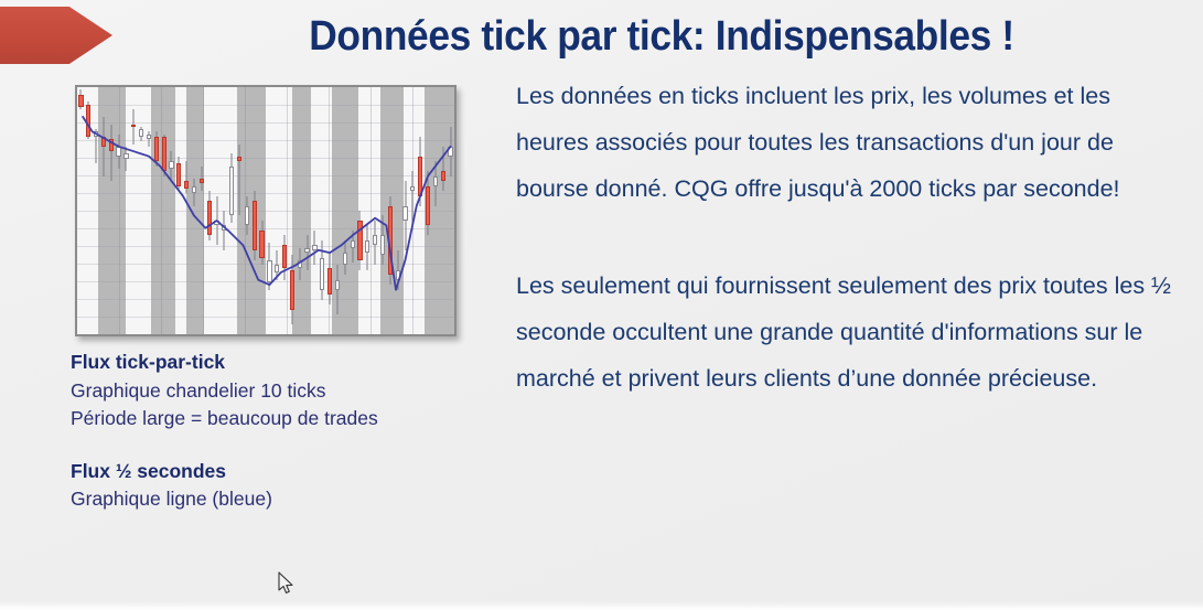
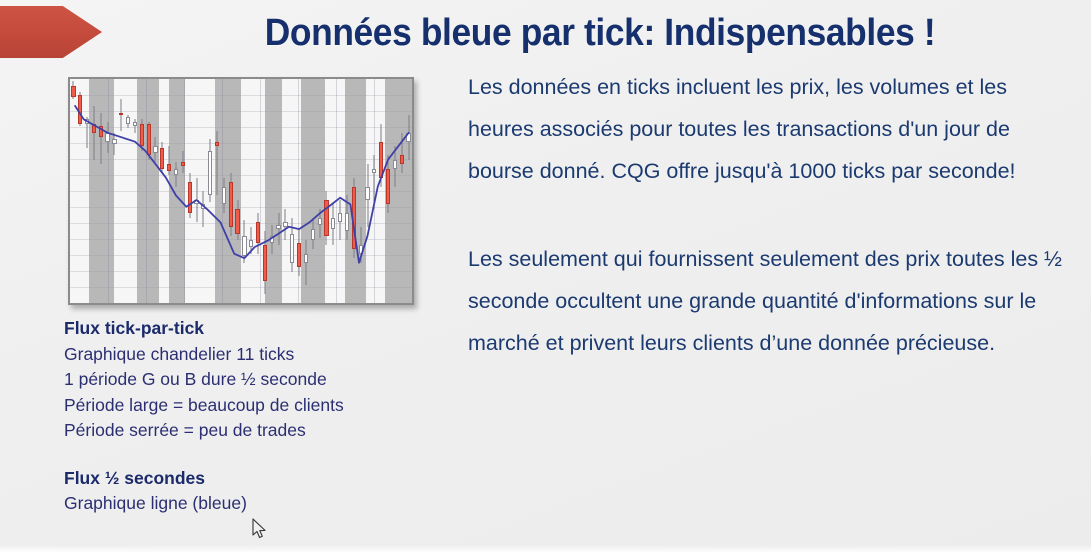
- Données tick par tick: Indispensables !
+ Données bleue par tick: Indispensables !
  Flux tick-par-tick
- Graphique chandelier 10 ticks
+ Graphique chandelier 11 ticks
+ 1 période G ou B dure ½ seconde
- Période large = beaucoup de trades
+ Période large = beaucoup de clients
+ Période serrée = peu de trades
  Flux ½ secondes
  Graphique ligne (bleue)
- Les données en ticks incluent les prix, les volumes et les heures associés pour toutes les transactions d'un jour de bourse donné. CQG offre jusqu'à 2000 ticks par seconde!
+ Les données en ticks incluent les prix, les volumes et les heures associés pour toutes les transactions d'un jour de bourse donné. CQG offre jusqu'à 1000 ticks par seconde!
  Les seulement qui fournissent seulement des prix toutes les ½ seconde occultent une grande quantité d'informations sur le marché et privent leurs clients d’une donnée précieuse.
